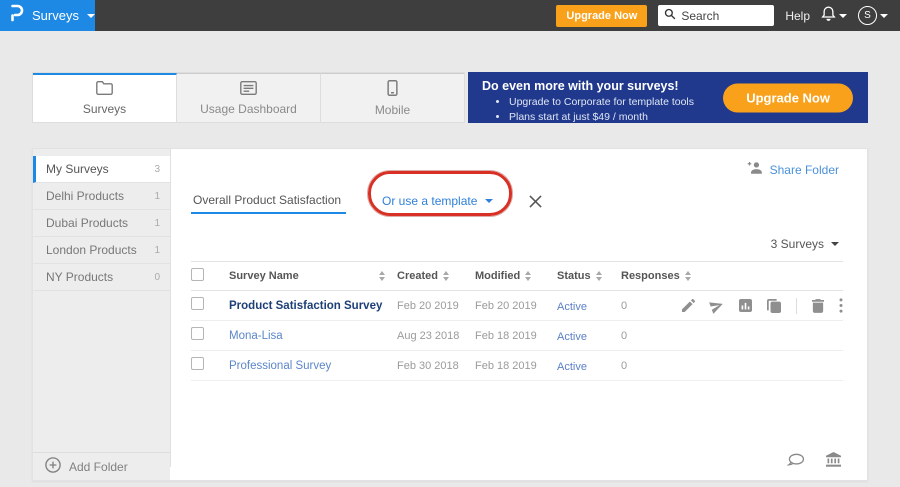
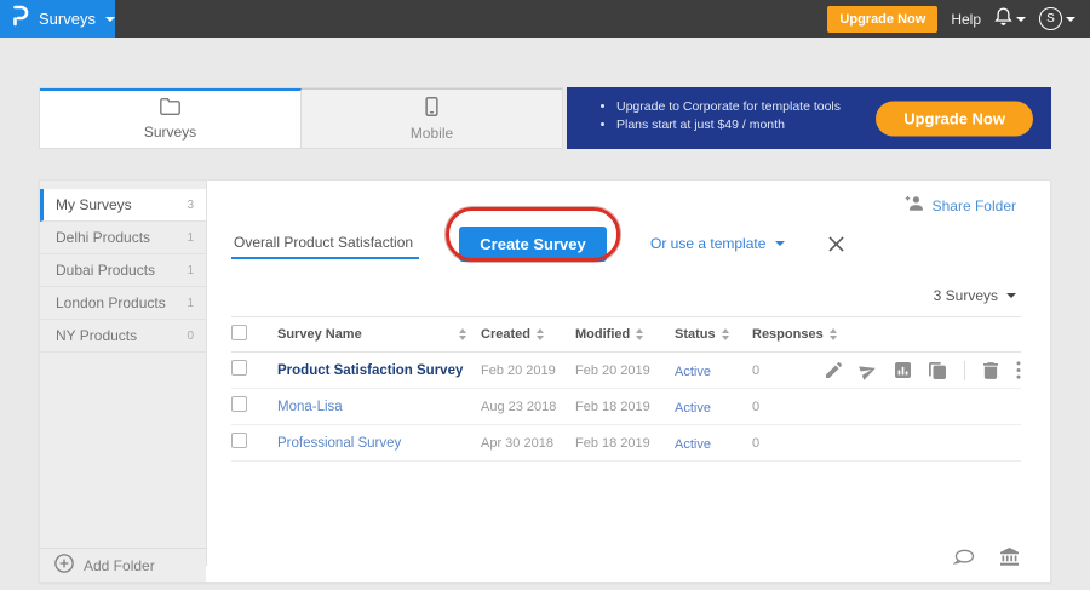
  Surveys
  Upgrade Now
- Search
  Help
  S
  Surveys
- Usage Dashboard
  Mobile
- Do even more with your surveys!
  Upgrade to Corporate for template tools
  Plans start at just $49 / month
  Upgrade Now
  My Surveys
  3
  Delhi Products
  1
  Dubai Products
  1
  London Products
  1
  NY Products
  0
  Add Folder
  Share Folder
  Overall Product Satisfaction
+ Create Survey
  Or use a template
  3 Surveys
  Survey Name
  Created
  Modified
  Status
  Responses
  Product Satisfaction Survey
  Feb 20 2019
  Feb 20 2019
  Active
  0
  Mona-Lisa
  Aug 23 2018
  Feb 18 2019
  Active
  0
  Professional Survey
- Feb 30 2018
+ Apr 30 2018
  Feb 18 2019
  Active
  0
